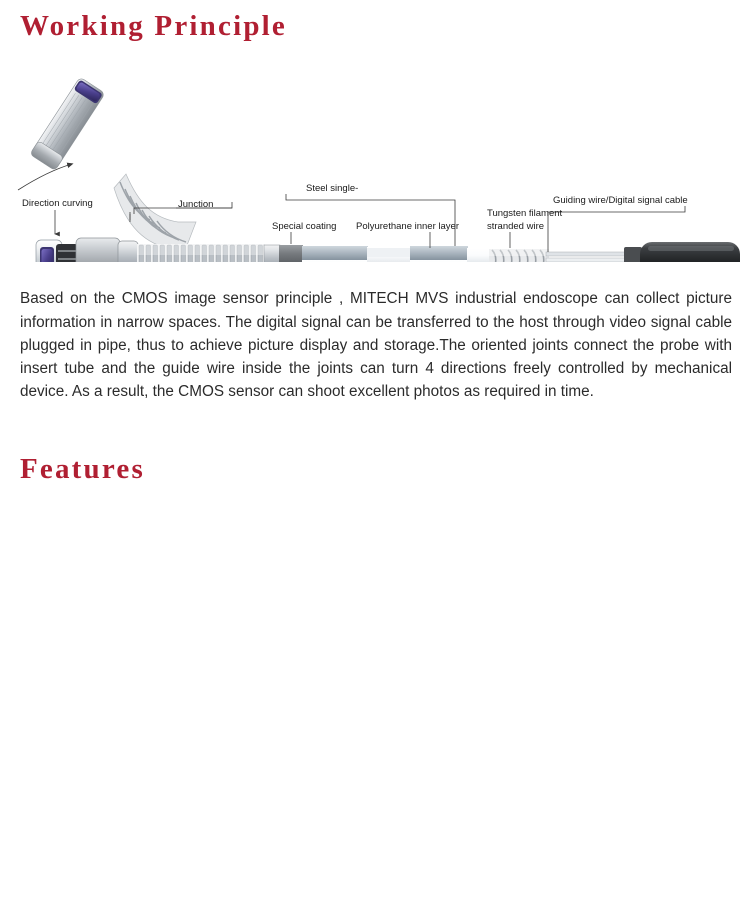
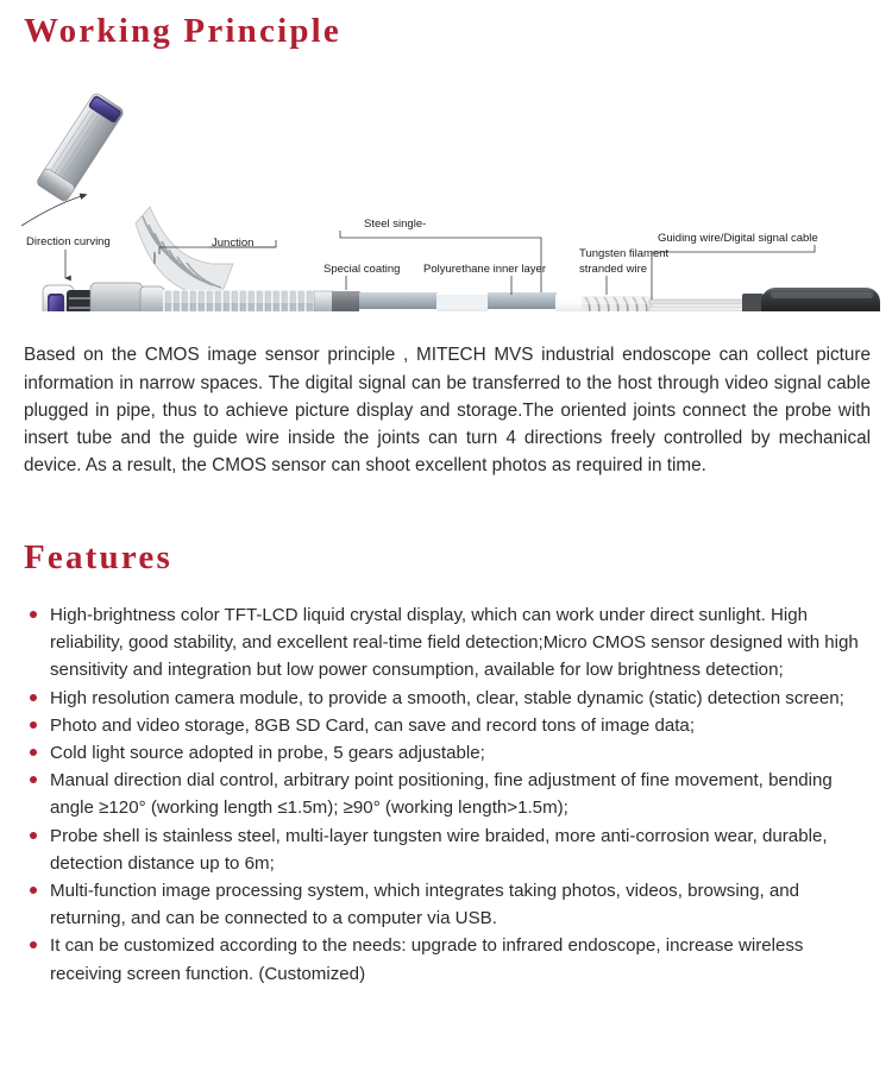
  Working Principle
  Direction curving
  Junction
  Special coating
  Steel single-
  Polyurethane inner layer
  Tungsten filament
  stranded wire
  Guiding wire/Digital signal cable
  Based on the CMOS image sensor principle , MITECH MVS industrial endoscope can collect picture information in narrow spaces. The digital signal can be transferred to the host through video signal cable plugged in pipe, thus to achieve picture display and storage.The oriented joints connect the probe with insert tube and the guide wire inside the joints can turn 4 directions freely controlled by mechanical device. As a result, the CMOS sensor can shoot excellent photos as required in time.
  Features
+ High-brightness color TFT-LCD liquid crystal display, which can work under direct sunlight. High reliability, good stability, and excellent real-time field detection;Micro CMOS sensor designed with high sensitivity and integration but low power consumption, available for low brightness detection;
+ High resolution camera module, to provide a smooth, clear, stable dynamic (static) detection screen;
+ Photo and video storage, 8GB SD Card, can save and record tons of image data;
+ Cold light source adopted in probe, 5 gears adjustable;
+ Manual direction dial control, arbitrary point positioning, fine adjustment of fine movement, bending angle ≥120° (working length ≤1.5m); ≥90° (working length>1.5m);
+ Probe shell is stainless steel, multi-layer tungsten wire braided, more anti-corrosion wear, durable, detection distance up to 6m;
+ Multi-function image processing system, which integrates taking photos, videos, browsing, and returning, and can be connected to a computer via USB.
+ It can be customized according to the needs: upgrade to infrared endoscope, increase wireless receiving screen function. (Customized)
